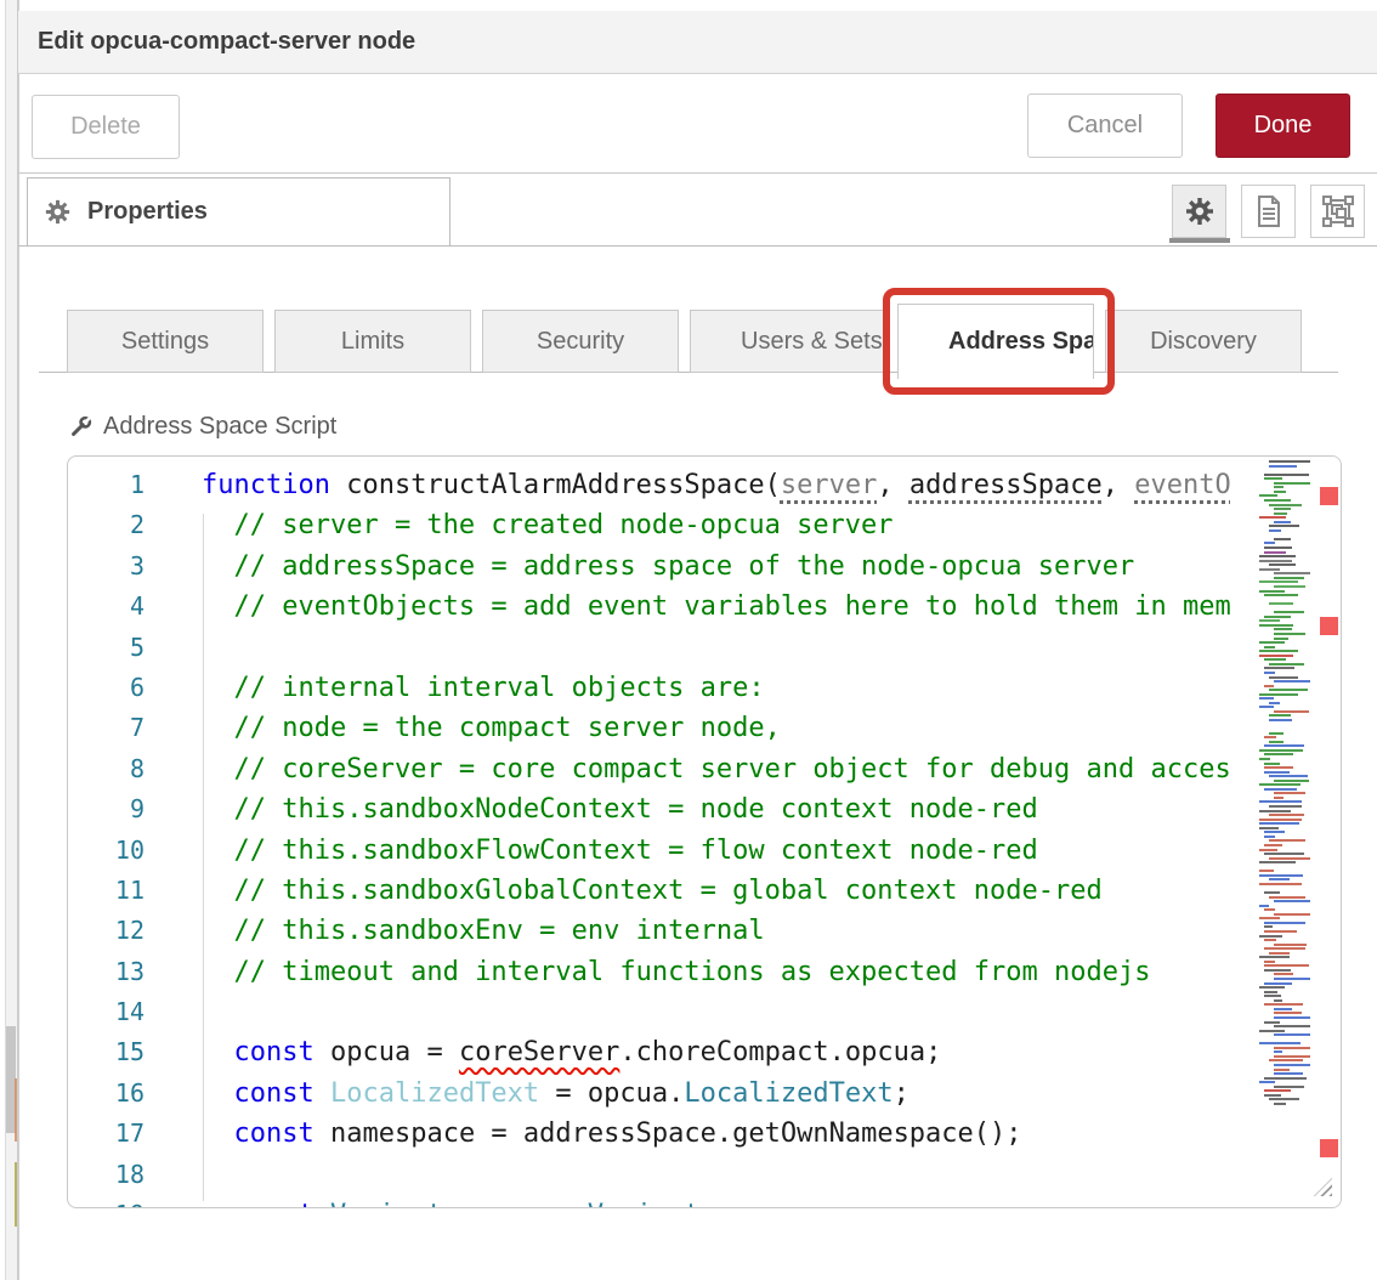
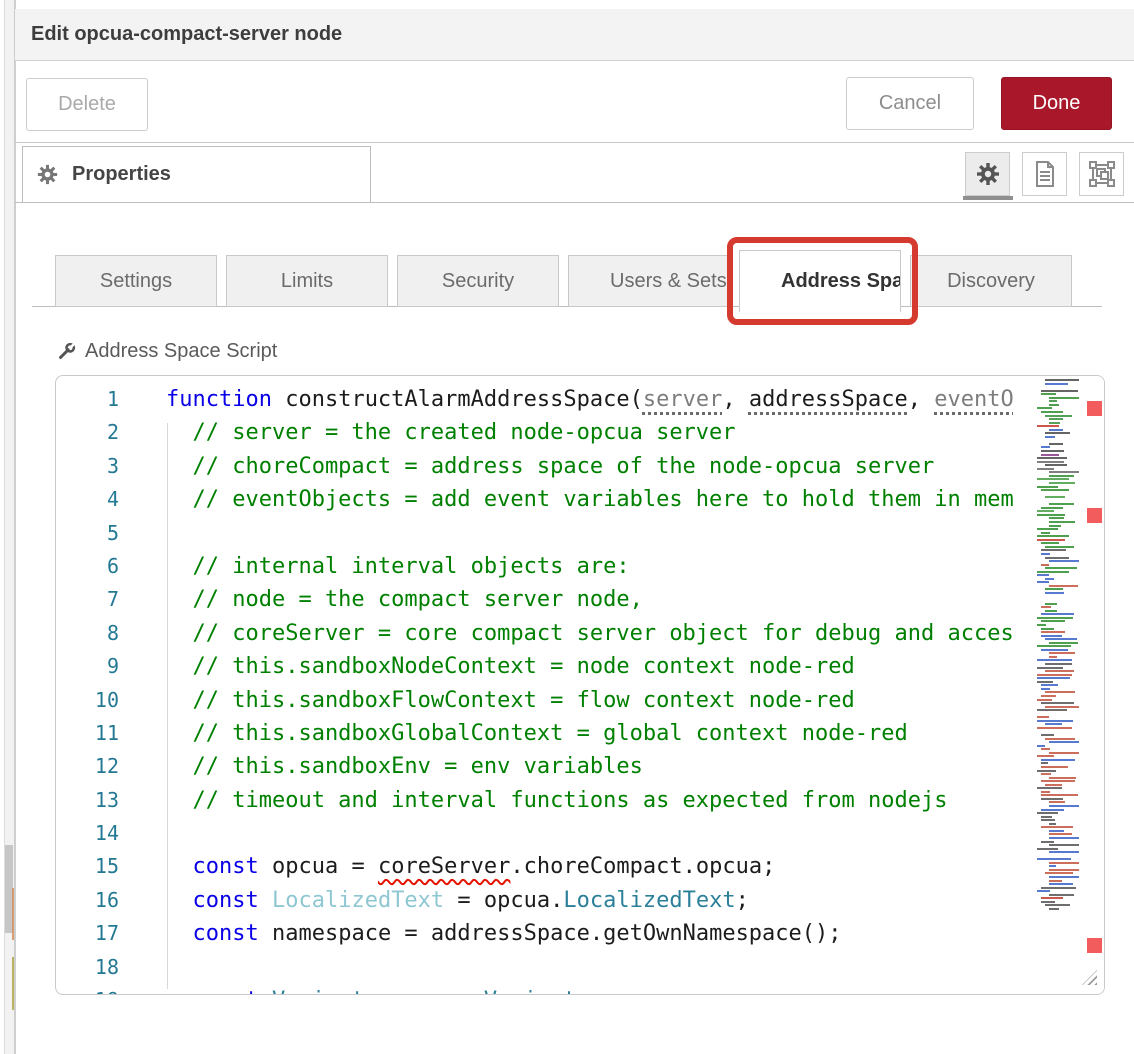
  Edit opcua-compact-server node
  Delete
  Cancel
  Done
  Properties
  Settings
  Limits
  Security
  Users & Sets
  Address Spa
  Discovery
  Address Space Script
  1
  2
  3
  4
  5
  6
  7
  8
  9
  10
  11
  12
  13
  14
  15
  16
  17
  18
  function constructAlarmAddressSpace(server, addressSpace, eventO
  // server = the created node-opcua server
- // addressSpace = address space of the node-opcua server
+ // choreCompact = address space of the node-opcua server
  // eventObjects = add event variables here to hold them in mem
  // internal interval objects are:
  // node = the compact server node,
  // coreServer = core compact server object for debug and acces
  // this.sandboxNodeContext = node context node-red
  // this.sandboxFlowContext = flow context node-red
  // this.sandboxGlobalContext = global context node-red
- // this.sandboxEnv = env internal
+ // this.sandboxEnv = env variables
  // timeout and interval functions as expected from nodejs
  const opcua = coreServer.choreCompact.opcua;
  const LocalizedText = opcua.LocalizedText;
  const namespace = addressSpace.getOwnNamespace();
